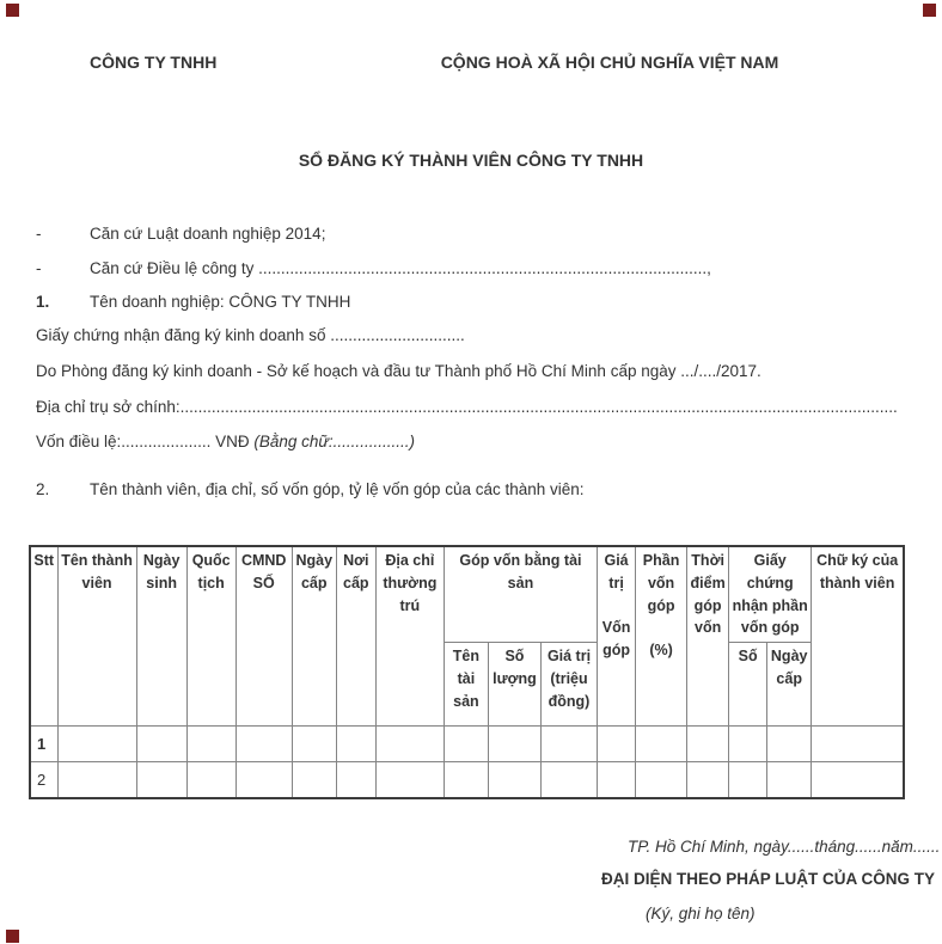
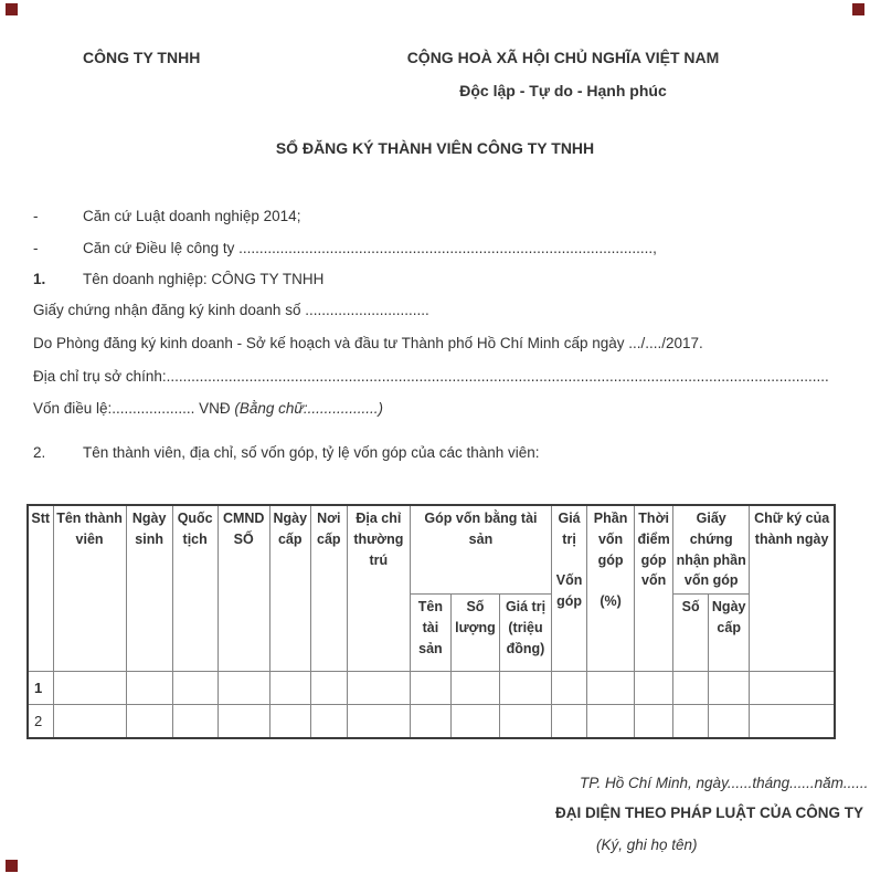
  CÔNG TY TNHH
  CỘNG HOÀ XÃ HỘI CHỦ NGHĨA VIỆT NAM
+ Độc lập - Tự do - Hạnh phúc
  SỔ ĐĂNG KÝ THÀNH VIÊN CÔNG TY TNHH
  - Căn cứ Luật doanh nghiệp 2014;
  - Căn cứ Điều lệ công ty ....................................................................................................,
  1. Tên doanh nghiệp: CÔNG TY TNHH
  Giấy chứng nhận đăng ký kinh doanh số ..............................
  Do Phòng đăng ký kinh doanh - Sở kế hoạch và đầu tư Thành phố Hồ Chí Minh cấp ngày .../..../2017.
  Địa chỉ trụ sở chính:................................................................................................................................................................
  Vốn điều lệ:.................... VNĐ (Bằng chữ:.................)
  2. Tên thành viên, địa chỉ, số vốn góp, tỷ lệ vốn góp của các thành viên:
- Stt	Tên thành viên	Ngày sinh	Quốc tịch	CMND SỐ	Ngày cấp	Nơi cấp	Địa chỉ thường trú	Góp vốn bằng tài sản	Giá trị Vốn góp	Phần vốn góp (%)	Thời điểm góp vốn	Giấy chứng nhận phần vốn góp	Chữ ký của thành viên
+ Stt	Tên thành viên	Ngày sinh	Quốc tịch	CMND SỐ	Ngày cấp	Nơi cấp	Địa chỉ thường trú	Góp vốn bằng tài sản	Giá trị Vốn góp	Phần vốn góp (%)	Thời điểm góp vốn	Giấy chứng nhận phần vốn góp	Chữ ký của thành ngày
  Tên tài sản	Số lượng	Giá trị (triệu đồng)	Số	Ngày cấp
  1
  2
  TP. Hồ Chí Minh, ngày......tháng......năm......
  ĐẠI DIỆN THEO PHÁP LUẬT CỦA CÔNG TY
  (Ký, ghi họ tên)
